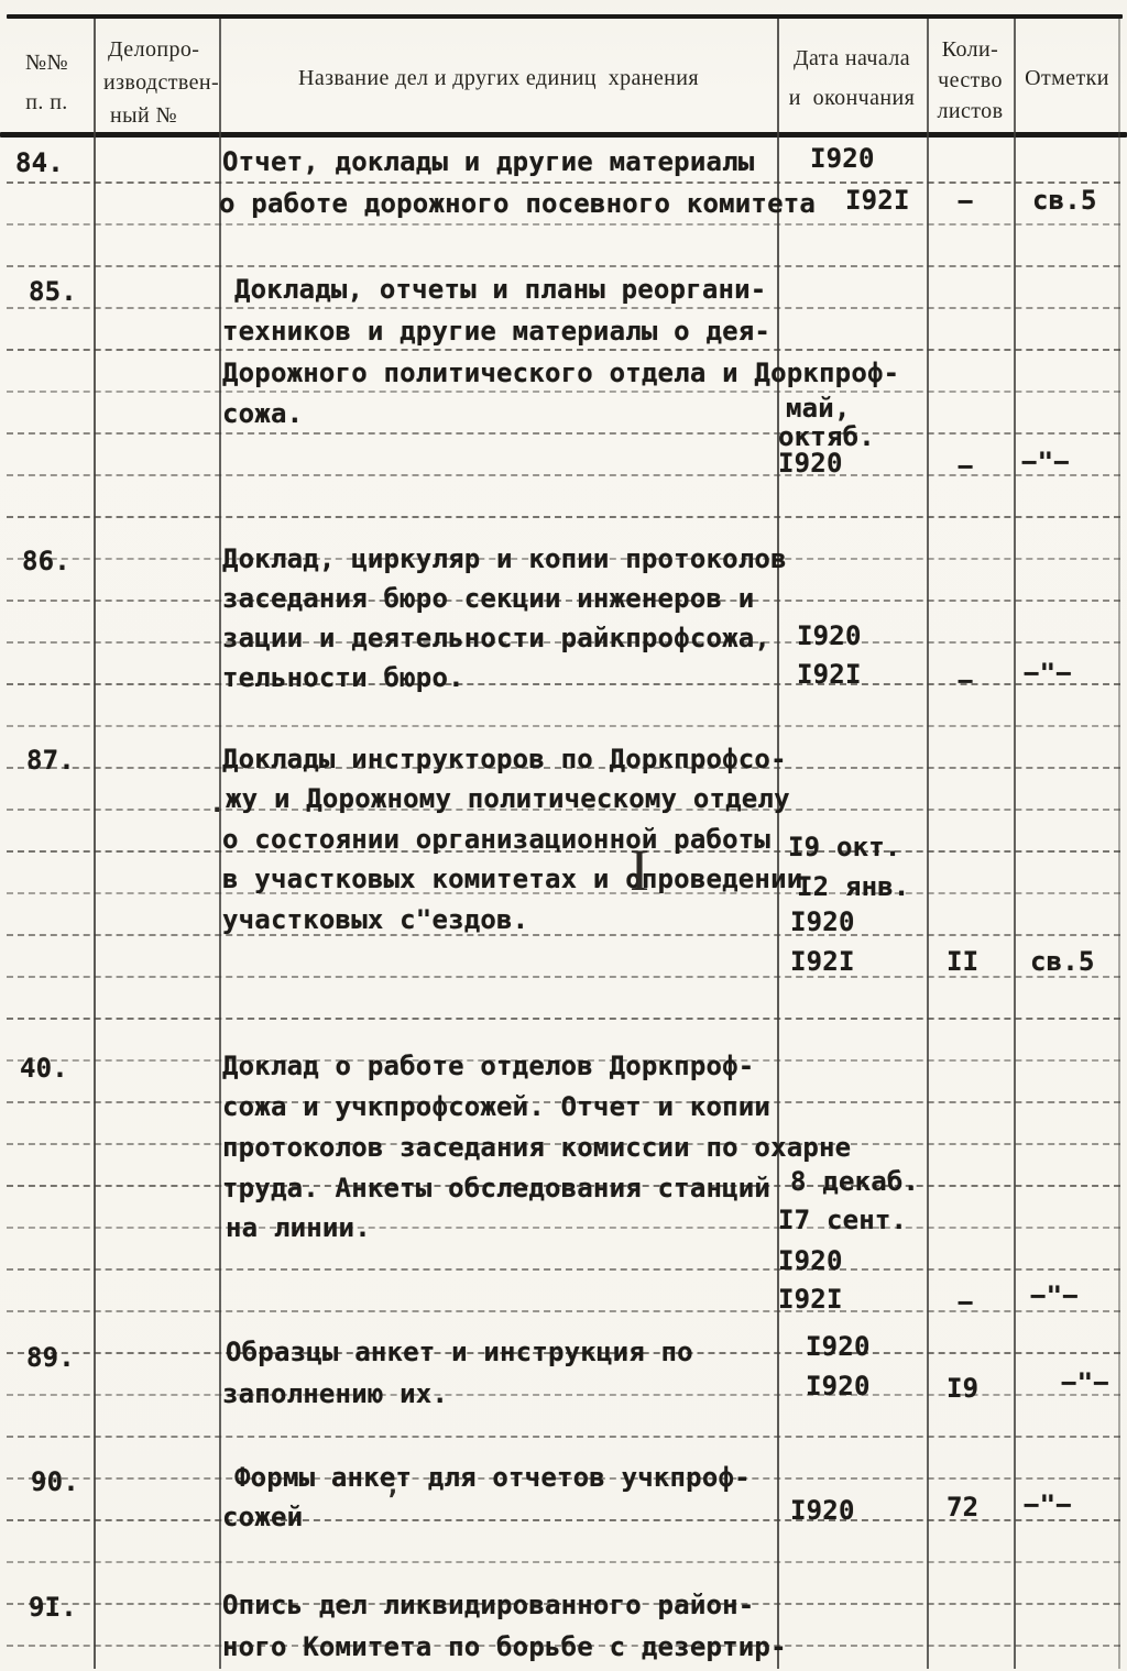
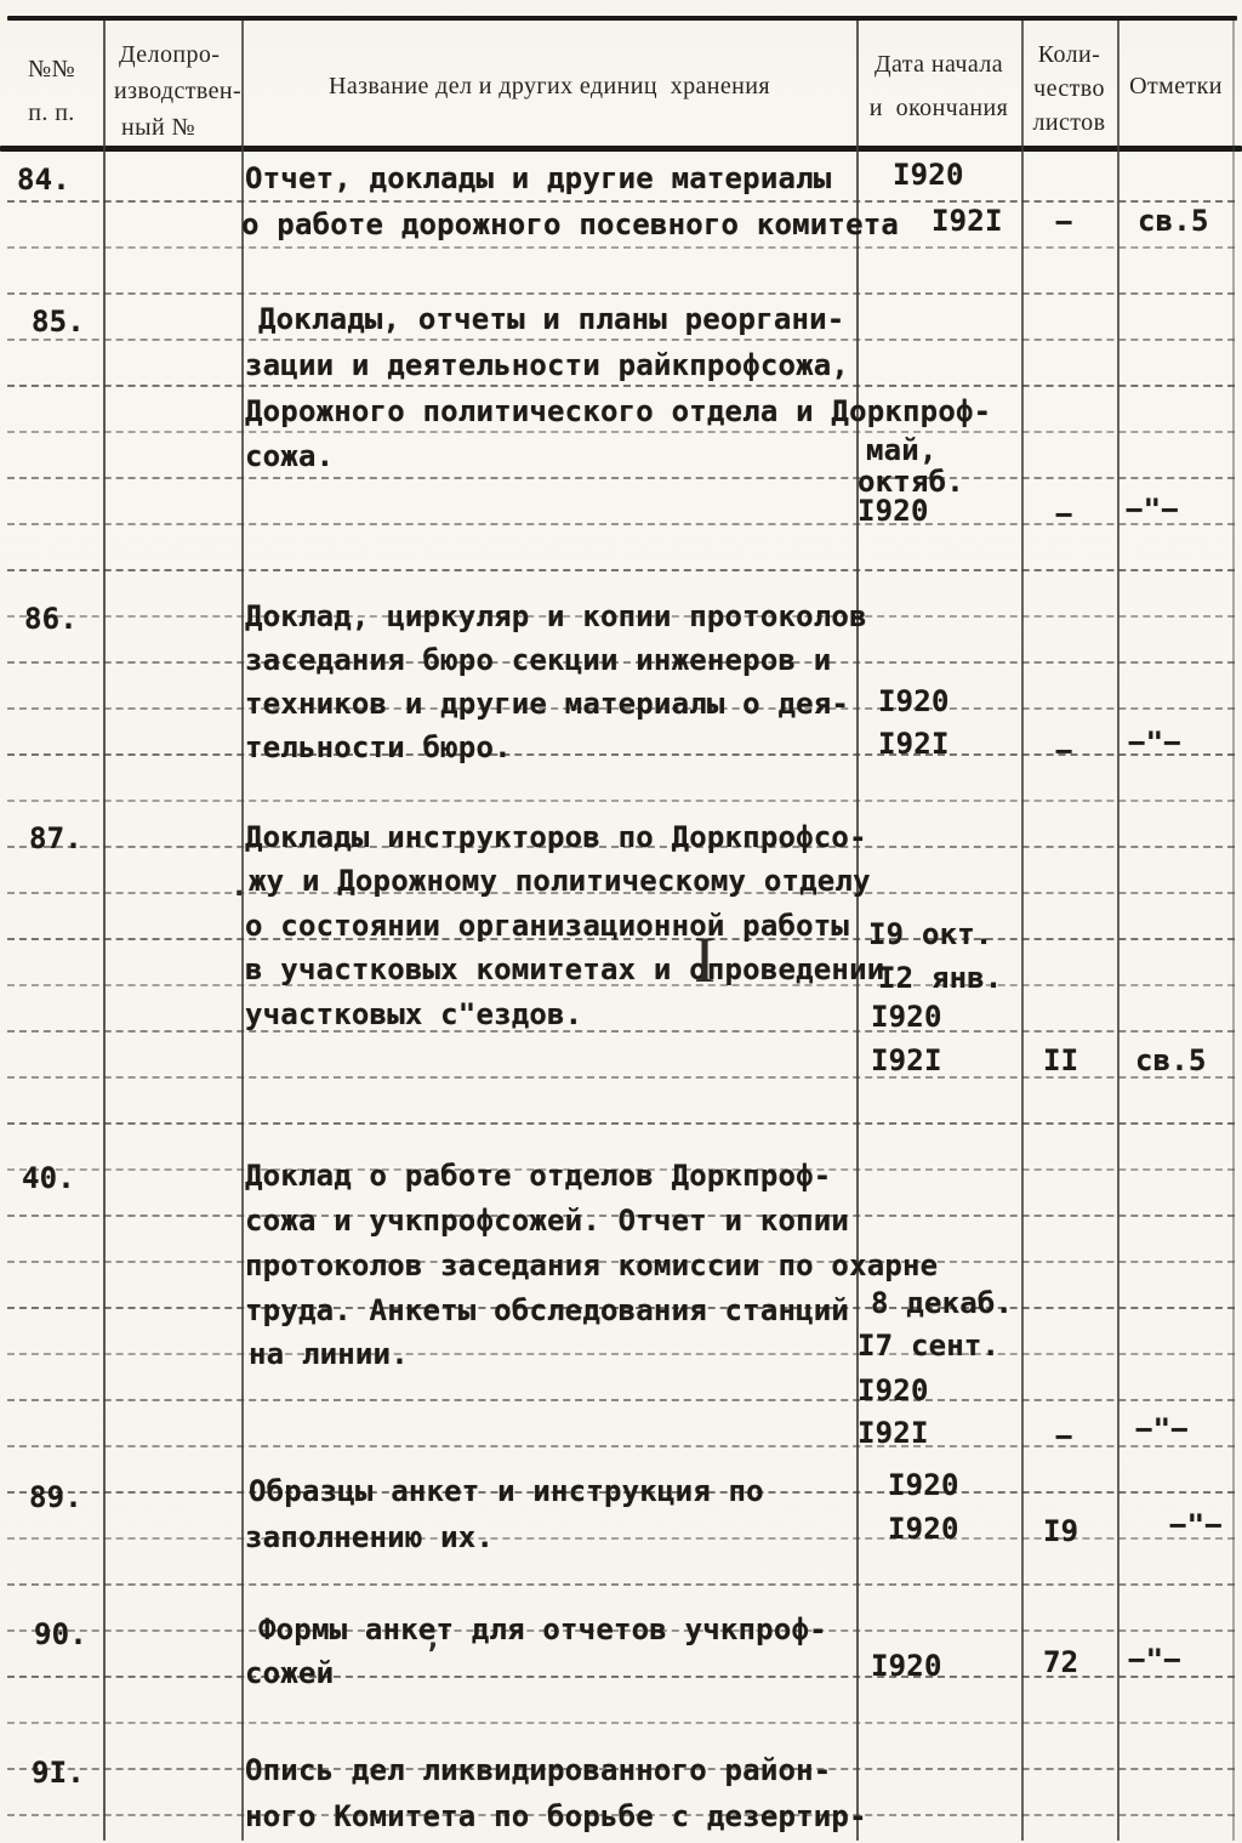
  №№
  п. п.
  Делопро-
  изводствен-
  ный №
  Название дел и других единиц хранения
  Дата начала
  и окончания
  Коли-
  чество
  листов
  Отметки
  84.
  Отчет, доклады и другие материалы
  о работе дорожного посевного комитета
  I920
  I92I
  −
  св.5
  85.
  Доклады, отчеты и планы реоргани-
- техников и другие материалы о дея-
+ зации и деятельности райкпрофсожа,
  Дорожного политического отдела и Доркпроф-
  сожа.
  май,
  октяб.
  I920
  −
  −"−
  86.
  Доклад, циркуляр и копии протоколов
  заседания бюро секции инженеров и
- зации и деятельности райкпрофсожа,
+ техников и другие материалы о дея-
  тельности бюро.
  I920
  I92I
  −
  −"−
  87.
  Доклады инструкторов по Доркпрофсо-
  жу и Дорожному политическому отделу
  о состоянии организационной работы
  в участковых комитетах и опроведении
  участковых с"ездов.
  I9 окт.
  I2 янв.
  I920
  I92I
  II
  св.5
  40.
  Доклад о работе отделов Доркпроф-
  сожа и учкпрофсожей. Отчет и копии
  протоколов заседания комиссии по охарне
  труда. Анкеты обследования станций
  на линии.
  8 декаб.
  I7 сент.
  I920
  I92I
  −
  −"−
  89.
  Образцы анкет и инструкция по
  заполнению их.
  I920
  I920
  I9
  −"−
  90.
  Формы анкет для отчетов учкпроф-
  сожей
  I920
  72
  −"−
  9I.
  Опись дел ликвидированного район-
  ного Комитета по борьбе с дезертир-
  I
  ’
  .
